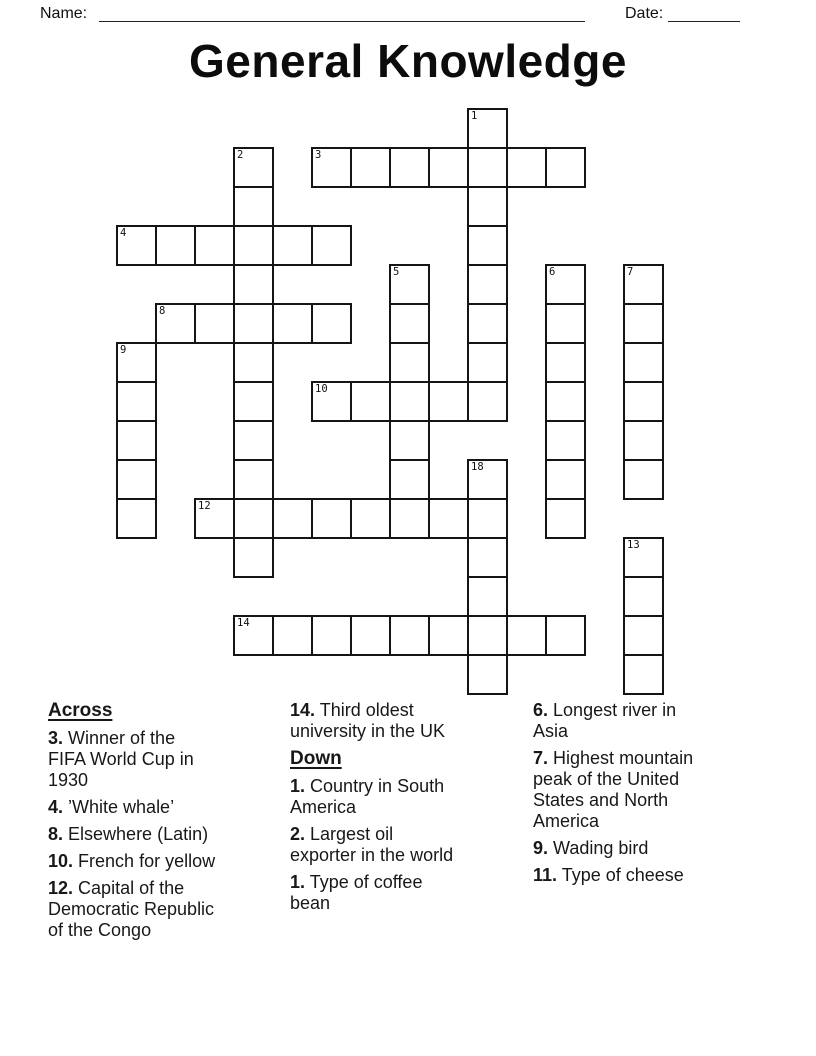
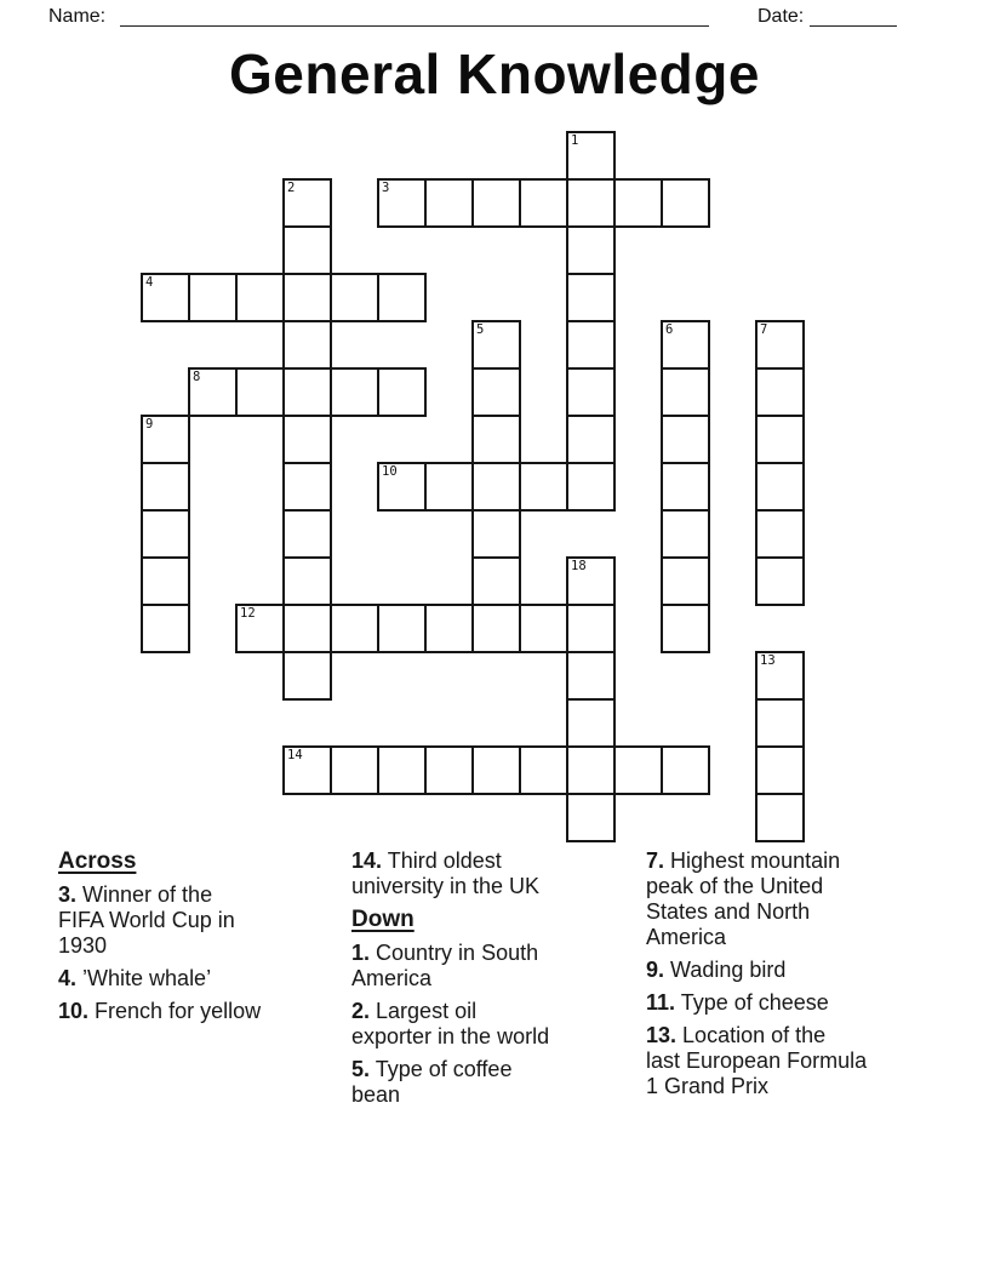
  Name:
  Date:
  General Knowledge
  1
  2
  3
  4
  5
  6
  7
  8
  9
  10
  18
  12
  13
  14
  Across
  3. Winner of the
  FIFA World Cup in
  1930
  4. ’White whale’
- 8. Elsewhere (Latin)
  10. French for yellow
- 12. Capital of the
- Democratic Republic
- of the Congo
  14. Third oldest
  university in the UK
  Down
  1. Country in South
  America
  2. Largest oil
  exporter in the world
- 1. Type of coffee
+ 5. Type of coffee
  bean
- 6. Longest river in
- Asia
  7. Highest mountain
  peak of the United
  States and North
  America
  9. Wading bird
  11. Type of cheese
+ 13. Location of the
+ last European Formula
+ 1 Grand Prix
